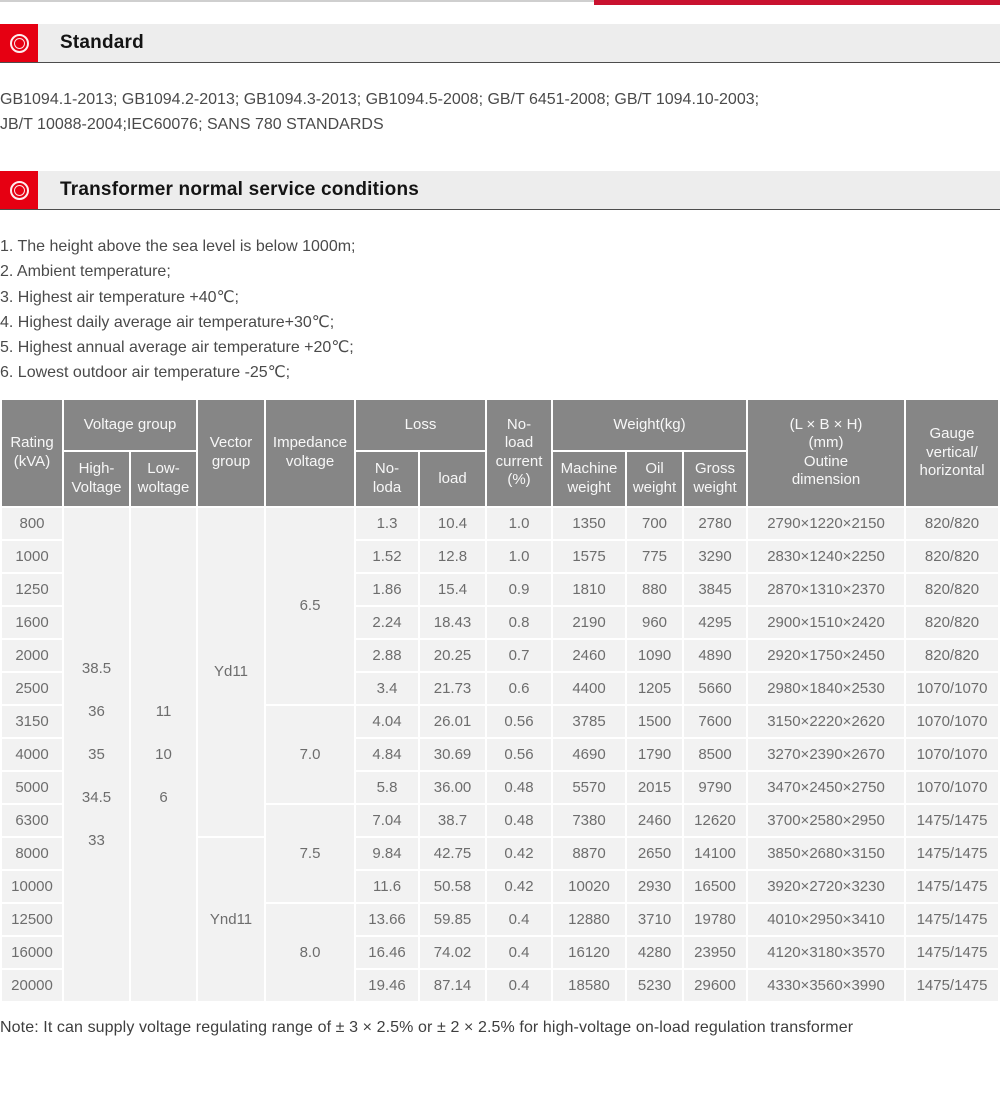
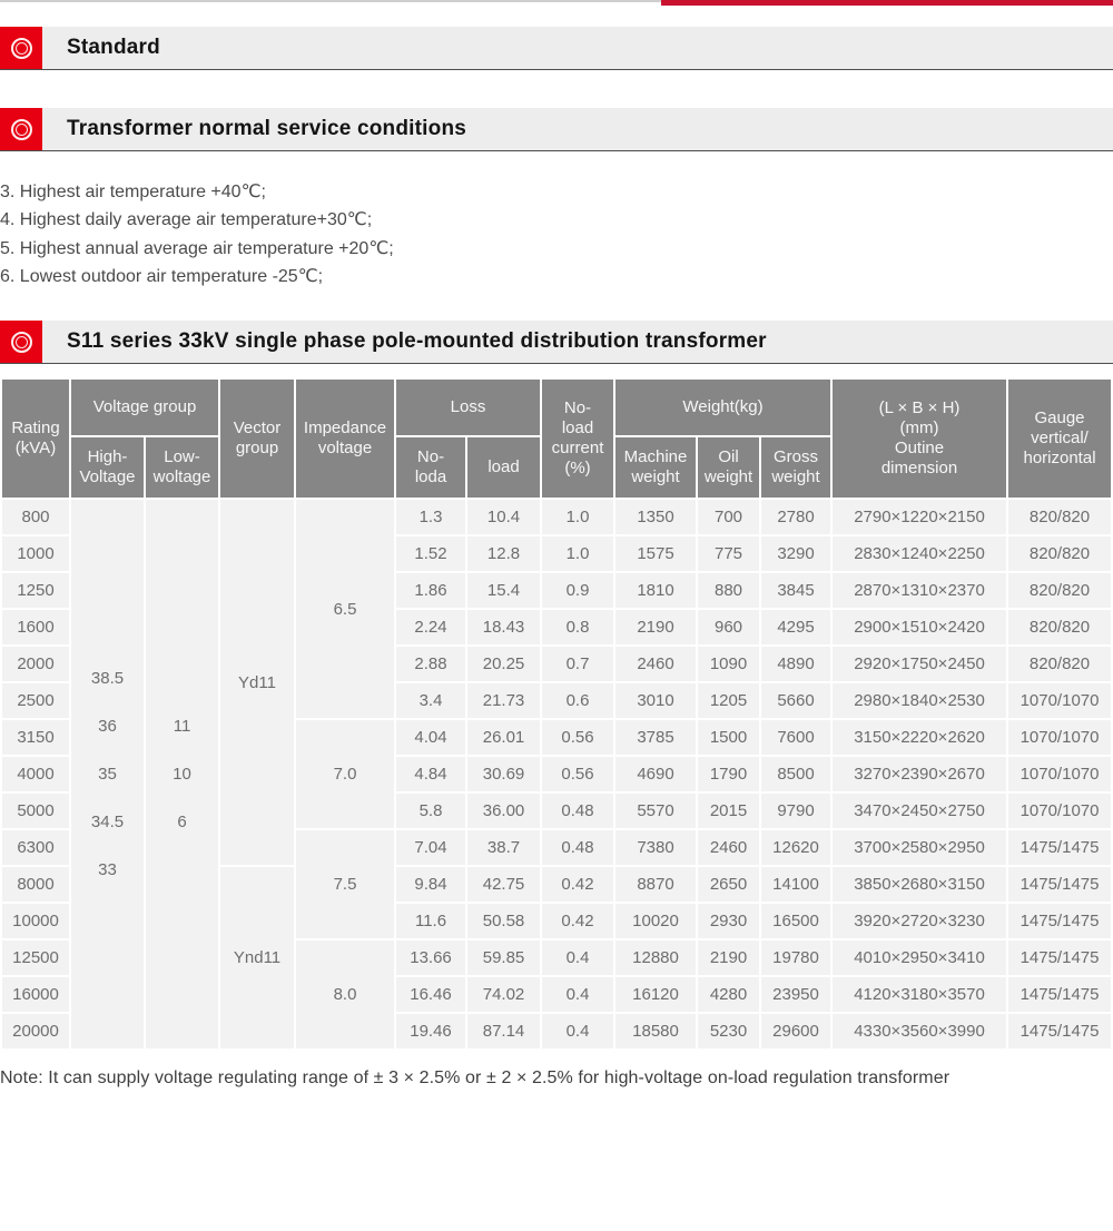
  Standard
- GB1094.1-2013; GB1094.2-2013; GB1094.3-2013; GB1094.5-2008; GB/T 6451-2008; GB/T 1094.10-2003;
- JB/T 10088-2004;IEC60076; SANS 780 STANDARDS
  Transformer normal service conditions
- 1. The height above the sea level is below 1000m;
- 2. Ambient temperature;
  3. Highest air temperature +40℃;
  4. Highest daily average air temperature+30℃;
  5. Highest annual average air temperature +20℃;
  6. Lowest outdoor air temperature -25℃;
+ S11 series 33kV single phase pole-mounted distribution transformer
  Rating (kVA)	Voltage group	Vector group	Impedance voltage	Loss	No- load current (%)	Weight(kg)	(L × B × H) (mm) Outine dimension	Gauge vertical/ horizontal
  High- Voltage	Low- woltage	No- loda	load	Machine weight	Oil weight	Gross weight
  800	38.5363534.533	11106	Yd11	6.5	1.3	10.4	1.0	1350	700	2780	2790×1220×2150	820/820
  1000	1.52	12.8	1.0	1575	775	3290	2830×1240×2250	820/820
  1250	1.86	15.4	0.9	1810	880	3845	2870×1310×2370	820/820
  1600	2.24	18.43	0.8	2190	960	4295	2900×1510×2420	820/820
  2000	2.88	20.25	0.7	2460	1090	4890	2920×1750×2450	820/820
- 2500	3.4	21.73	0.6	4400	1205	5660	2980×1840×2530	1070/1070
+ 2500	3.4	21.73	0.6	3010	1205	5660	2980×1840×2530	1070/1070
  3150	7.0	4.04	26.01	0.56	3785	1500	7600	3150×2220×2620	1070/1070
  4000	4.84	30.69	0.56	4690	1790	8500	3270×2390×2670	1070/1070
  5000	5.8	36.00	0.48	5570	2015	9790	3470×2450×2750	1070/1070
  6300	7.5	7.04	38.7	0.48	7380	2460	12620	3700×2580×2950	1475/1475
  8000	Ynd11	9.84	42.75	0.42	8870	2650	14100	3850×2680×3150	1475/1475
  10000	11.6	50.58	0.42	10020	2930	16500	3920×2720×3230	1475/1475
- 12500	8.0	13.66	59.85	0.4	12880	3710	19780	4010×2950×3410	1475/1475
+ 12500	8.0	13.66	59.85	0.4	12880	2190	19780	4010×2950×3410	1475/1475
  16000	16.46	74.02	0.4	16120	4280	23950	4120×3180×3570	1475/1475
  20000	19.46	87.14	0.4	18580	5230	29600	4330×3560×3990	1475/1475
  Note: It can supply voltage regulating range of ± 3 × 2.5% or ± 2 × 2.5% for high-voltage on-load regulation transformer
